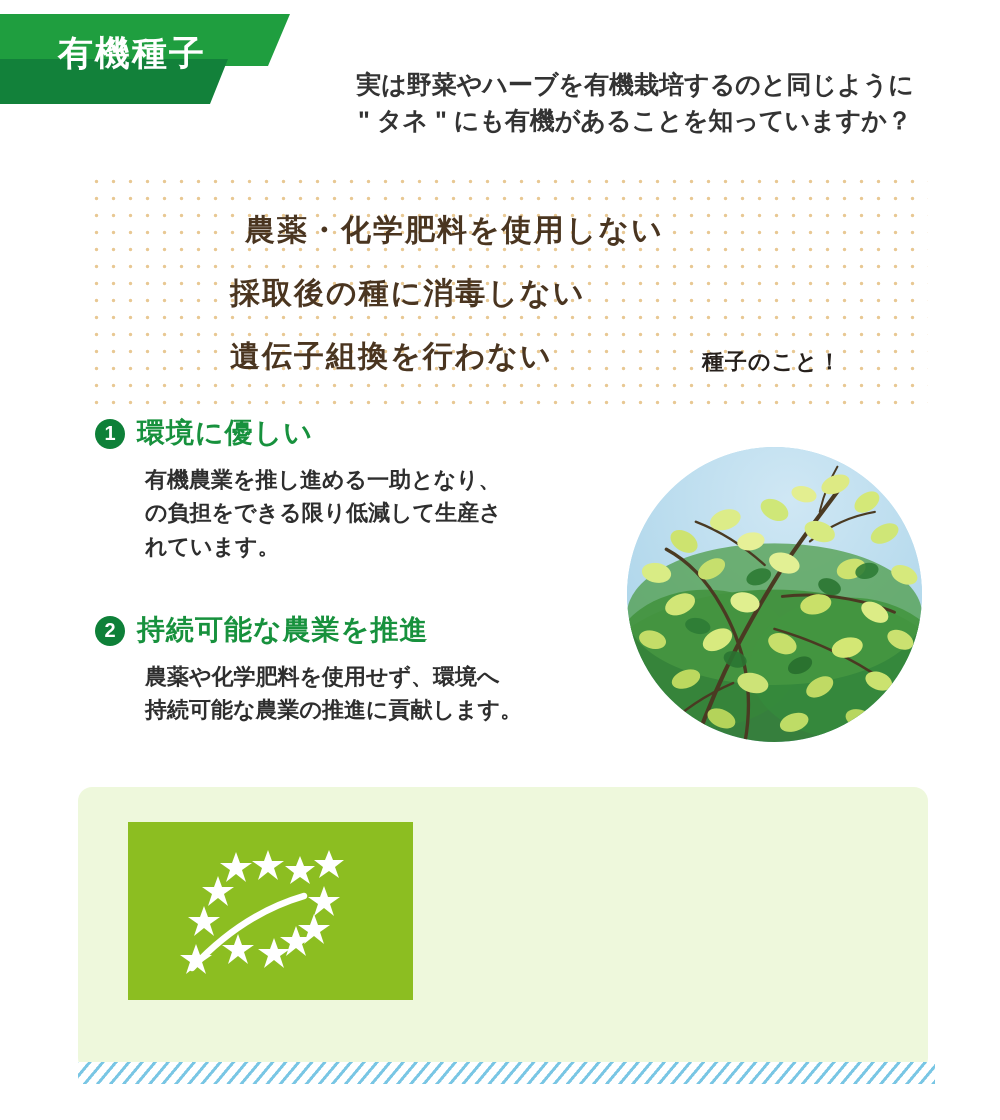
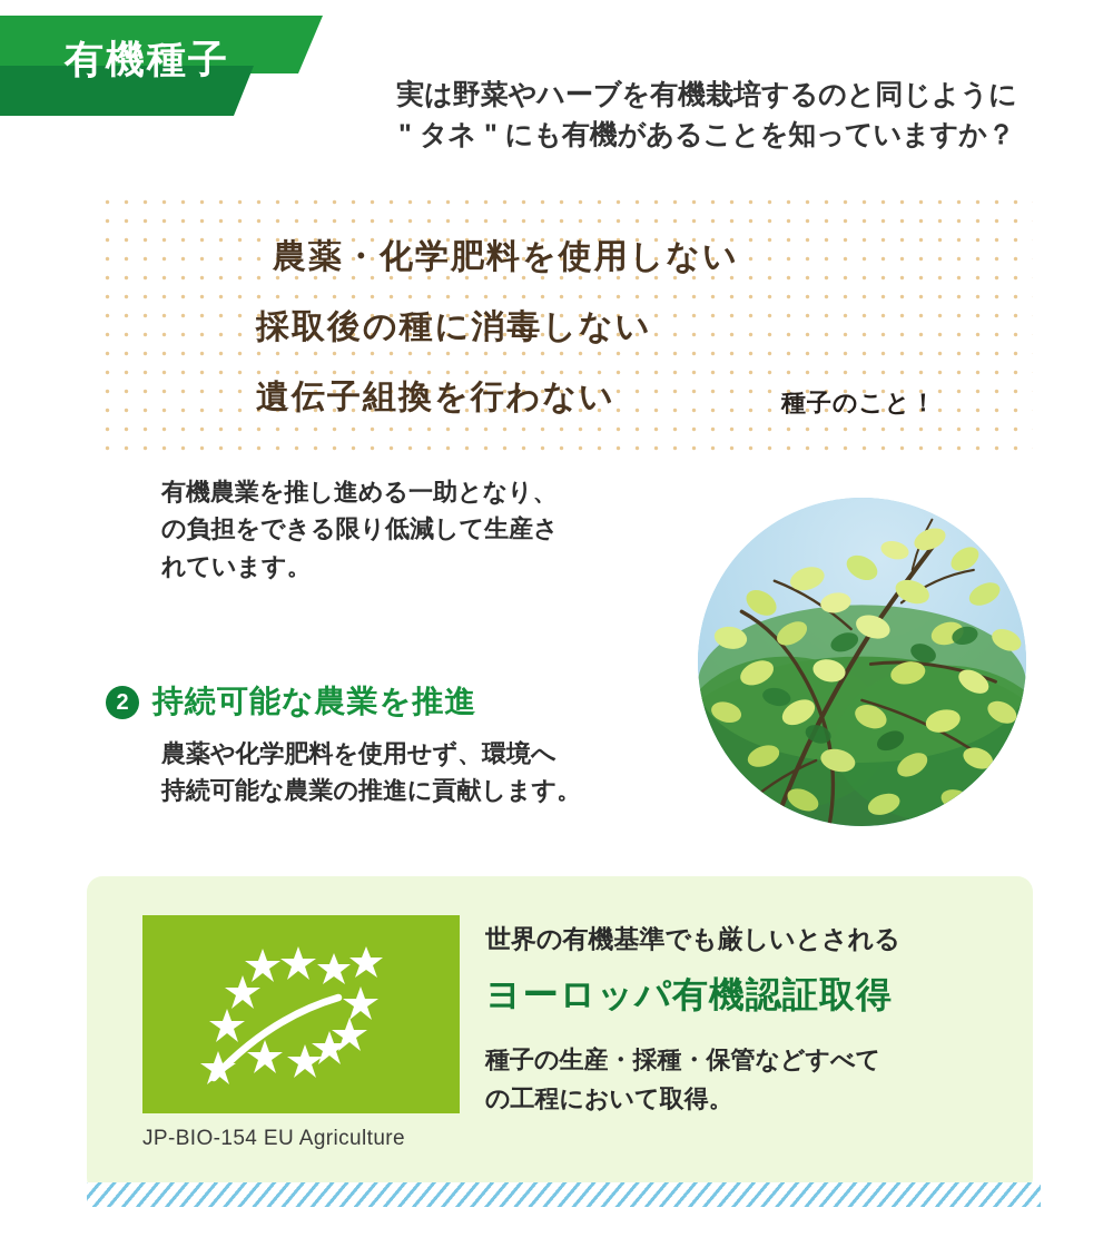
  有機種子
  実は野菜やハーブを有機栽培するのと同じように
  " タネ " にも有機があることを知っていますか？
  農薬・化学肥料を使用しない
  採取後の種に消毒しない
  遺伝子組換を行わない
  種子のこと！
- 1
- 環境に優しい
  有機農業を推し進める一助となり、
  の負担をできる限り低減して生産さ
  れています。
  2
  持続可能な農業を推進
  農薬や化学肥料を使用せず、環境へ
  持続可能な農業の推進に貢献します。
+ JP-BIO-154 EU Agriculture
+ 世界の有機基準でも厳しいとされる
+ ヨーロッパ有機認証取得
+ 種子の生産・採種・保管などすべて
+ の工程において取得。
